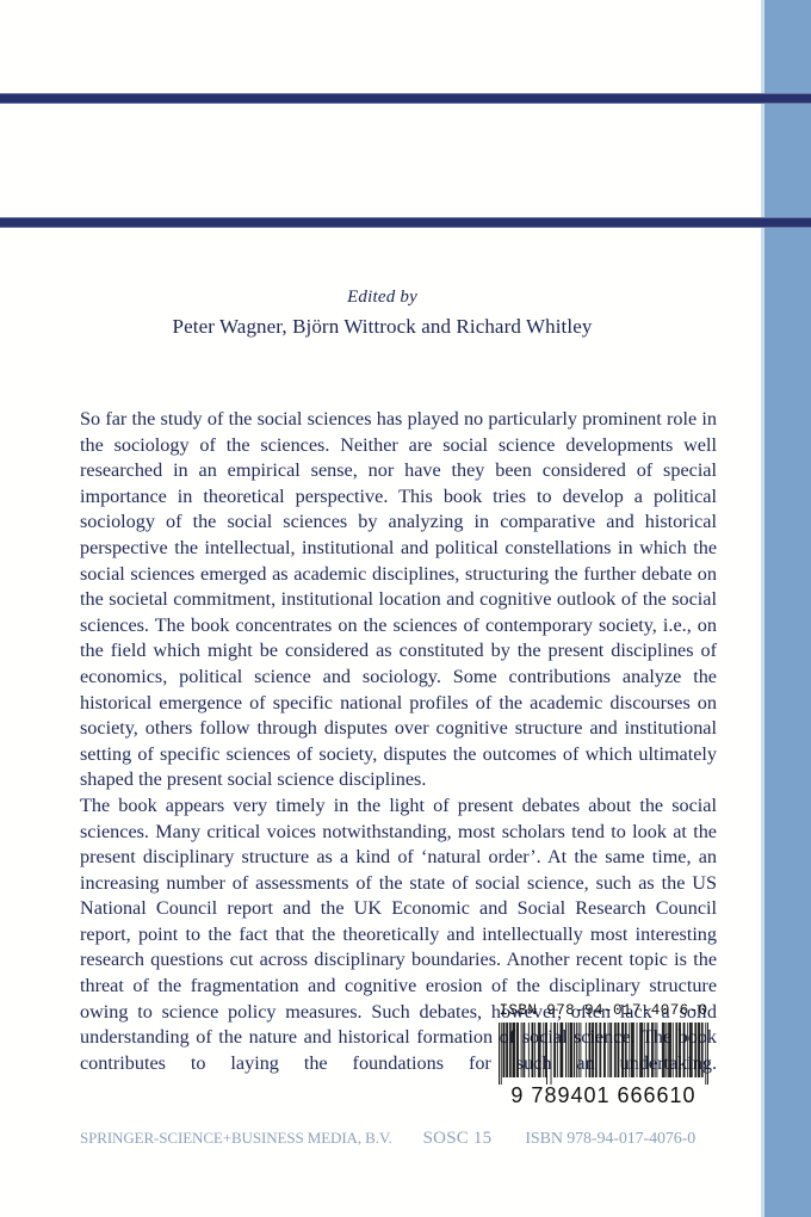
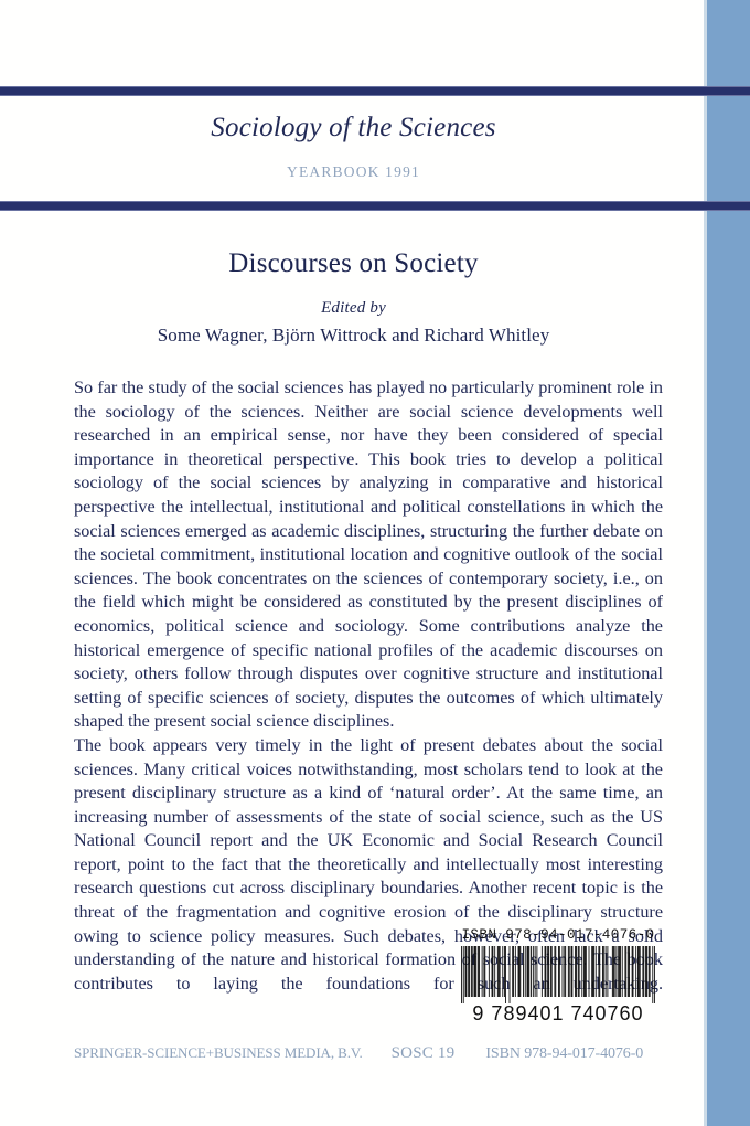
+ Sociology of the Sciences
+ YEARBOOK 1991
+ Discourses on Society
  Edited by
- Peter Wagner, Björn Wittrock and Richard Whitley
+ Some Wagner, Björn Wittrock and Richard Whitley
  So far the study of the social sciences has played no particularly prominent role in the sociology of the sciences. Neither are social science developments well researched in an empirical sense, nor have they been considered of special importance in theoretical perspective. This book tries to develop a political sociology of the social sciences by analyzing in comparative and historical perspective the intellectual, institutional and political constellations in which the social sciences emerged as academic disciplines, structuring the further debate on the societal commitment, institutional location and cognitive outlook of the social sciences. The book concentrates on the sciences of contemporary society, i.e., on the field which might be considered as constituted by the present disciplines of economics, political science and sociology. Some contributions analyze the historical emergence of specific national profiles of the academic discourses on society, others follow through disputes over cognitive structure and institutional setting of specific sciences of society, disputes the outcomes of which ultimately shaped the present social science disciplines.
  The book appears very timely in the light of present debates about the social sciences. Many critical voices notwithstanding, most scholars tend to look at the present disciplinary structure as a kind of ‘natural order’. At the same time, an increasing number of assessments of the state of social science, such as the US National Council report and the UK Economic and Social Research Council report, point to the fact that the theoretically and intellectually most interesting research questions cut across disciplinary boundaries. Another recent topic is the threat of the fragmentation and cognitive erosion of the disciplinary structure owing to science policy measures. Such debates, however, often lack a solid understanding of the nature and historical formationf soil sche bok contributes to laying the foundations for sc urkng.
  ISBN 978-94-017-4076-0
- 9 789401 666610
+ 9 789401 740760
  SPRINGER-SCIENCE+BUSINESS MEDIA, B.V.
- SOSC 15
+ SOSC 19
  ISBN 978-94-017-4076-0
